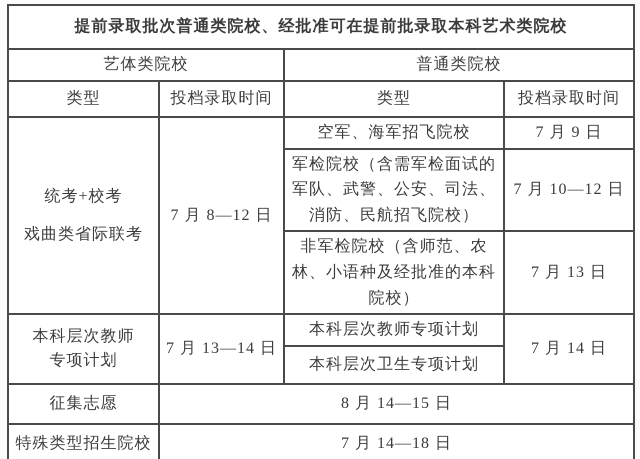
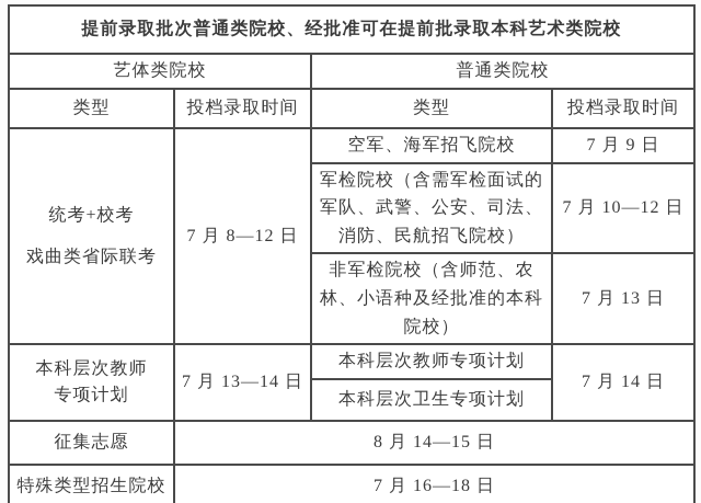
  提前录取批次普通类院校、经批准可在提前批录取本科艺术类院校
  艺体类院校	普通类院校
  类型	投档录取时间	类型	投档录取时间
  统考+校考 戏曲类省际联考	7 月 8—12 日	空军、海军招飞院校	7 月 9 日
  军检院校（含需军检面试的军队、武警、公安、司法、消防、民航招飞院校）	7 月 10—12 日
  非军检院校（含师范、农林、小语种及经批准的本科院校）	7 月 13 日
  本科层次教师 专项计划	7 月 13—14 日	本科层次教师专项计划	7 月 14 日
  本科层次卫生专项计划
  征集志愿	8 月 14—15 日
- 特殊类型招生院校	7 月 14—18 日
+ 特殊类型招生院校	7 月 16—18 日
